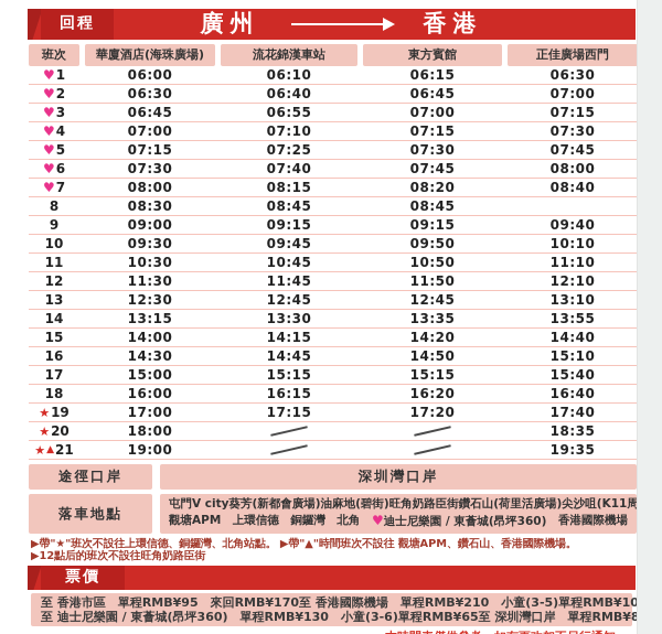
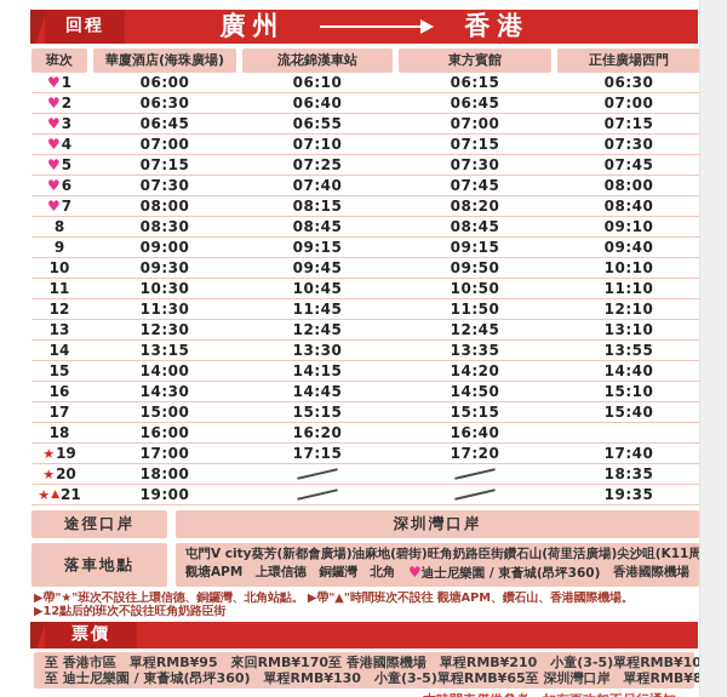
  回程
  廣州
  香港
  班次
  華廈酒店(海珠廣場)
  流花錦漢車站
  東方賓館
  正佳廣場西門
  ♥
  1
  06:00
  06:10
  06:15
  06:30
  ♥
  2
  06:30
  06:40
  06:45
  07:00
  ♥
  3
  06:45
  06:55
  07:00
  07:15
  ♥
  4
  07:00
  07:10
  07:15
  07:30
  ♥
  5
  07:15
  07:25
  07:30
  07:45
  ♥
  6
  07:30
  07:40
  07:45
  08:00
  ♥
  7
  08:00
  08:15
  08:20
  08:40
  8
  08:30
  08:45
  08:45
+ 09:10
  9
  09:00
  09:15
  09:15
  09:40
  10
  09:30
  09:45
  09:50
  10:10
  11
  10:30
  10:45
  10:50
  11:10
  12
  11:30
  11:45
  11:50
  12:10
  13
  12:30
  12:45
  12:45
  13:10
  14
  13:15
  13:30
  13:35
  13:55
  15
  14:00
  14:15
  14:20
  14:40
  16
  14:30
  14:45
  14:50
  15:10
  17
  15:00
  15:15
  15:15
  15:40
  18
  16:00
- 16:15
  16:20
  16:40
  ★
  19
  17:00
  17:15
  17:20
  17:40
  ★
  20
  18:00
  18:35
  ★
  ▲
  21
  19:00
  19:35
  途徑口岸
  深圳灣口岸
  落車地點
  屯門V city
  葵芳(新都會廣場)
  油麻地(碧街)
  旺角奶路臣街
  鑽石山(荷里活廣場)
  尖沙咀(K11周
  觀塘APM
  上環信德
  銅鑼灣
  北角
  ♥迪士尼樂園 / 東薈城(昂坪360)
  香港國際機場
  ▶帶"★"班次不設往上環信德、銅鑼灣、北角站點。 ▶帶"▲"時間班次不設往 觀塘APM、鑽石山、香港國際機場。
  ▶12點后的班次不設往旺角奶路臣街
  票價
  至 香港市區 單程RMB¥95 來回RMB¥170
  至 香港國際機場 單程RMB¥210 小童(3-5)單程RMB¥10
- 至 迪士尼樂園 / 東薈城(昂坪360) 單程RMB¥130 小童(3-6)單程RMB¥65
+ 至 迪士尼樂園 / 東薈城(昂坪360) 單程RMB¥130 小童(3-5)單程RMB¥65
  至 深圳灣口岸 單程RMB¥8
